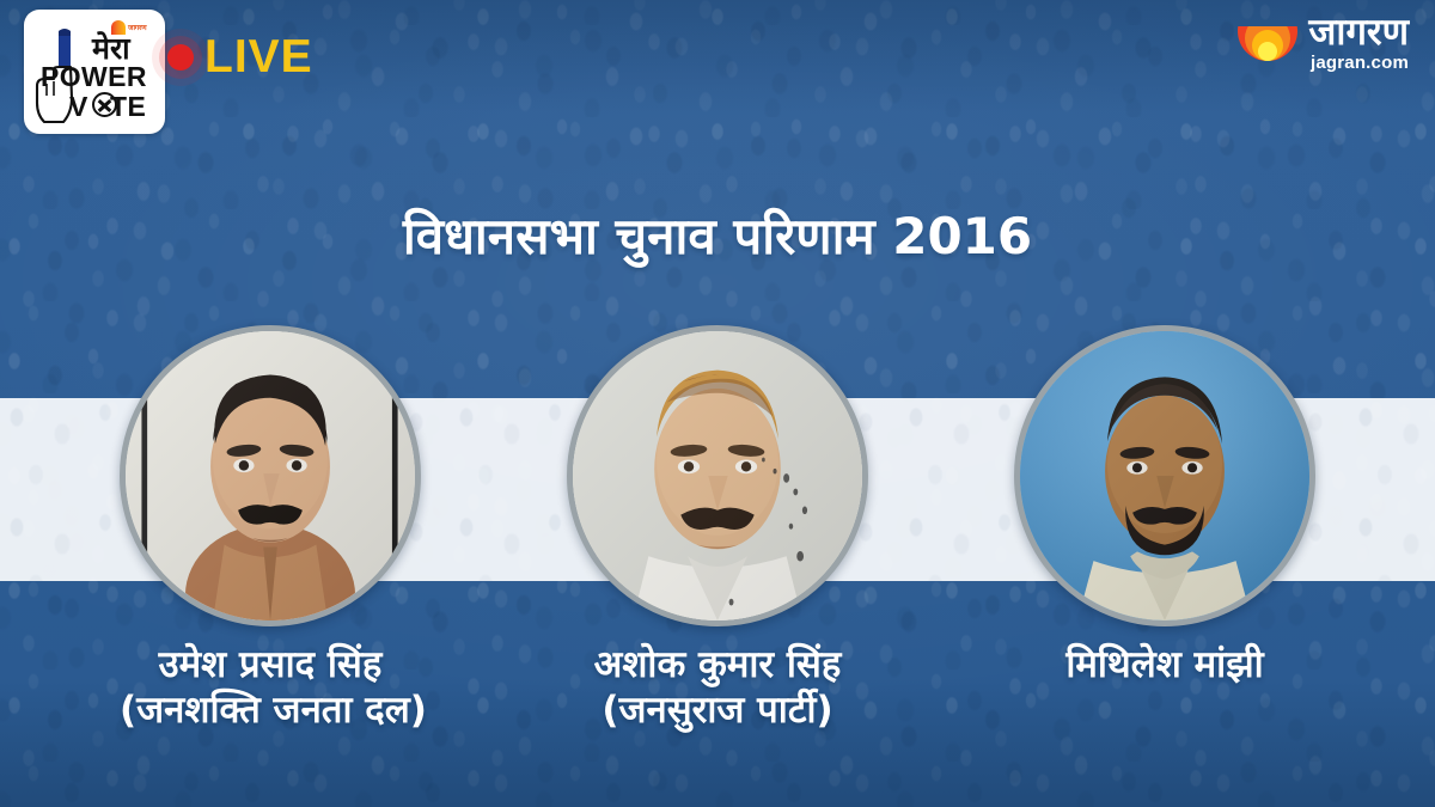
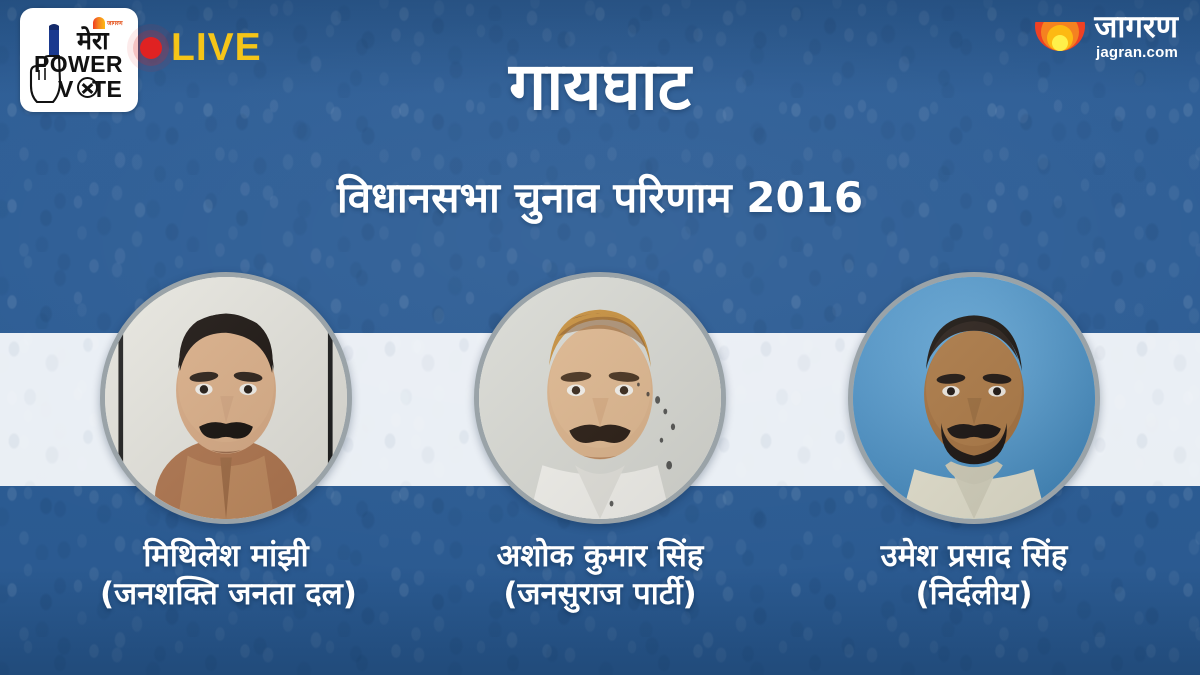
  मेरा
  POWER
  V TE
  LIVE
  जागरण
  jagran.com
+ गायघाट
  विधानसभा चुनाव परिणाम 2016
- उमेश प्रसाद सिंह
+ मिथिलेश मांझी
  (जनशक्ति जनता दल)
  अशोक कुमार सिंह
  (जनसुराज पार्टी)
- मिथिलेश मांझी
+ उमेश प्रसाद सिंह
+ (निर्दलीय)
